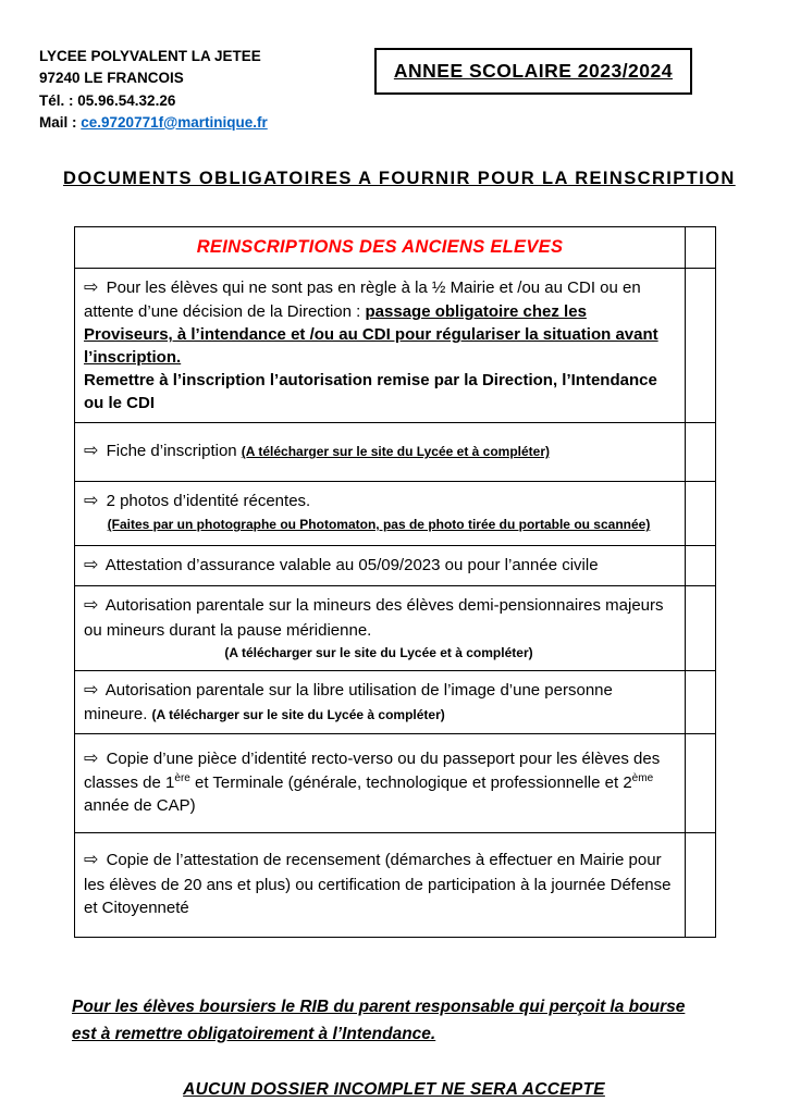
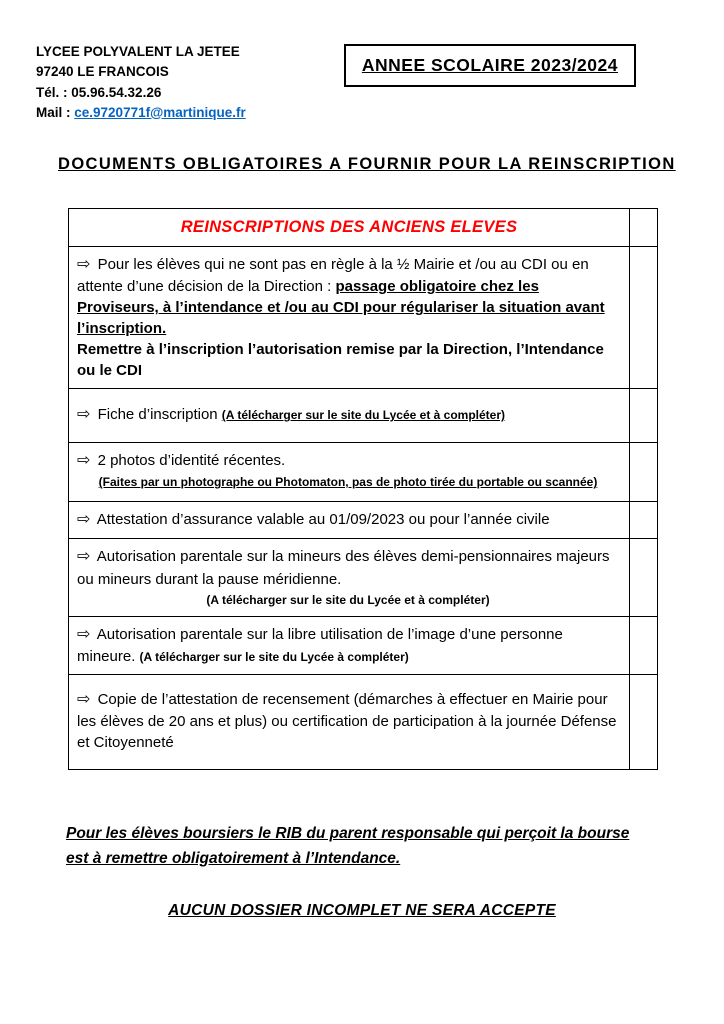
  LYCEE POLYVALENT LA JETEE
  97240 LE FRANCOIS
  Tél. : 05.96.54.32.26
  Mail : ce.9720771f@martinique.fr
  ANNEE SCOLAIRE 2023/2024
  DOCUMENTS OBLIGATOIRES A FOURNIR POUR LA REINSCRIPTION
  REINSCRIPTIONS DES ANCIENS ELEVES
  ⇨ Pour les élèves qui ne sont pas en règle à la ½ Mairie et /ou au CDI ou en attente d’une décision de la Direction : passage obligatoire chez les Proviseurs, à l’intendance et /ou au CDI pour régulariser la situation avant l’inscription. Remettre à l’inscription l’autorisation remise par la Direction, l’Intendance ou le CDI
  ⇨ Fiche d’inscription (A télécharger sur le site du Lycée et à compléter)
  ⇨ 2 photos d’identité récentes. (Faites par un photographe ou Photomaton, pas de photo tirée du portable ou scannée)
- ⇨ Attestation d’assurance valable au 05/09/2023 ou pour l’année civile
+ ⇨ Attestation d’assurance valable au 01/09/2023 ou pour l’année civile
  ⇨ Autorisation parentale sur la mineurs des élèves demi-pensionnaires majeurs ou mineurs durant la pause méridienne. (A télécharger sur le site du Lycée et à compléter)
  ⇨ Autorisation parentale sur la libre utilisation de l’image d’une personne mineure. (A télécharger sur le site du Lycée à compléter)
- ⇨ Copie d’une pièce d’identité recto-verso ou du passeport pour les élèves des classes de 1ère et Terminale (générale, technologique et professionnelle et 2ème année de CAP)
  ⇨ Copie de l’attestation de recensement (démarches à effectuer en Mairie pour les élèves de 20 ans et plus) ou certification de participation à la journée Défense et Citoyenneté
  Pour les élèves boursiers le RIB du parent responsable qui perçoit la bourse est à remettre obligatoirement à l’Intendance.
  AUCUN DOSSIER INCOMPLET NE SERA ACCEPTE
